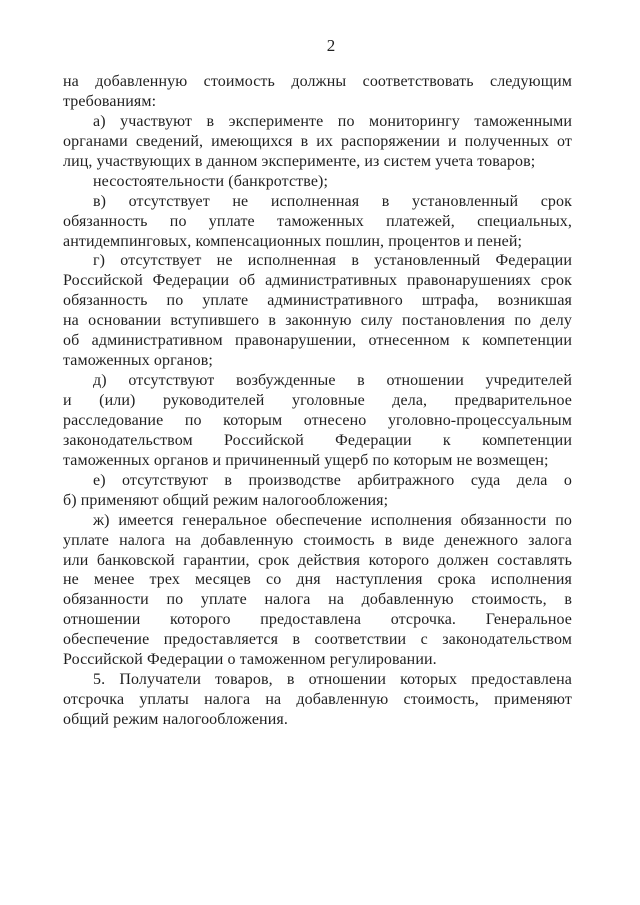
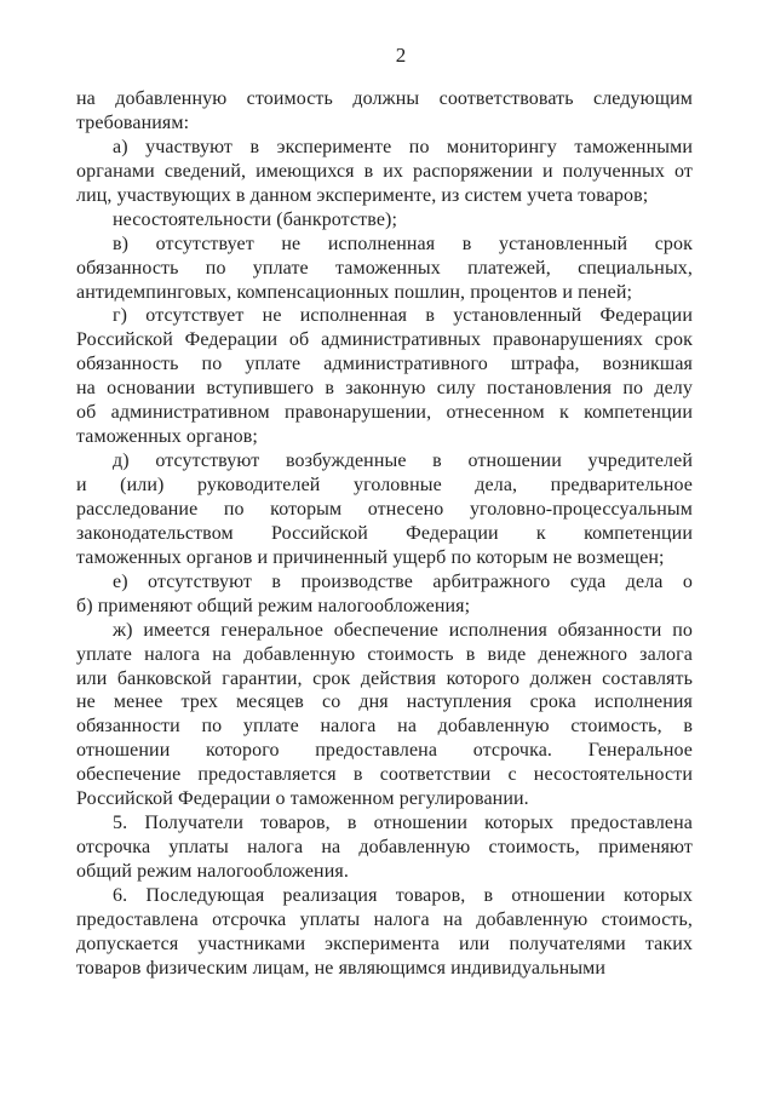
  2
  на добавленную стоимость должны соответствовать следующим
  требованиям:
  а) участвуют в эксперименте по мониторингу таможенными
  органами сведений, имеющихся в их распоряжении и полученных от
  лиц, участвующих в данном эксперименте, из систем учета товаров;
  несостоятельности (банкротстве);
  в) отсутствует не исполненная в установленный срок
  обязанность по уплате таможенных платежей, специальных,
  антидемпинговых, компенсационных пошлин, процентов и пеней;
  г) отсутствует не исполненная в установленный Федерации
  Российской Федерации об административных правонарушениях срок
  обязанность по уплате административного штрафа, возникшая
  на основании вступившего в законную силу постановления по делу
  об административном правонарушении, отнесенном к компетенции
  таможенных органов;
  д) отсутствуют возбужденные в отношении учредителей
  и (или) руководителей уголовные дела, предварительное
  расследование по которым отнесено уголовно-процессуальным
  законодательством Российской Федерации к компетенции
  таможенных органов и причиненный ущерб по которым не возмещен;
  е) отсутствуют в производстве арбитражного суда дела о
  б) применяют общий режим налогообложения;
  ж) имеется генеральное обеспечение исполнения обязанности по
  уплате налога на добавленную стоимость в виде денежного залога
  или банковской гарантии, срок действия которого должен составлять
  не менее трех месяцев со дня наступления срока исполнения
  обязанности по уплате налога на добавленную стоимость, в
  отношении которого предоставлена отсрочка. Генеральное
- обеспечение предоставляется в соответствии с законодательством
+ обеспечение предоставляется в соответствии с несостоятельности
  Российской Федерации о таможенном регулировании.
  5. Получатели товаров, в отношении которых предоставлена
  отсрочка уплаты налога на добавленную стоимость, применяют
  общий режим налогообложения.
+ 6. Последующая реализация товаров, в отношении которых
+ предоставлена отсрочка уплаты налога на добавленную стоимость,
+ допускается участниками эксперимента или получателями таких
+ товаров физическим лицам, не являющимся индивидуальными
